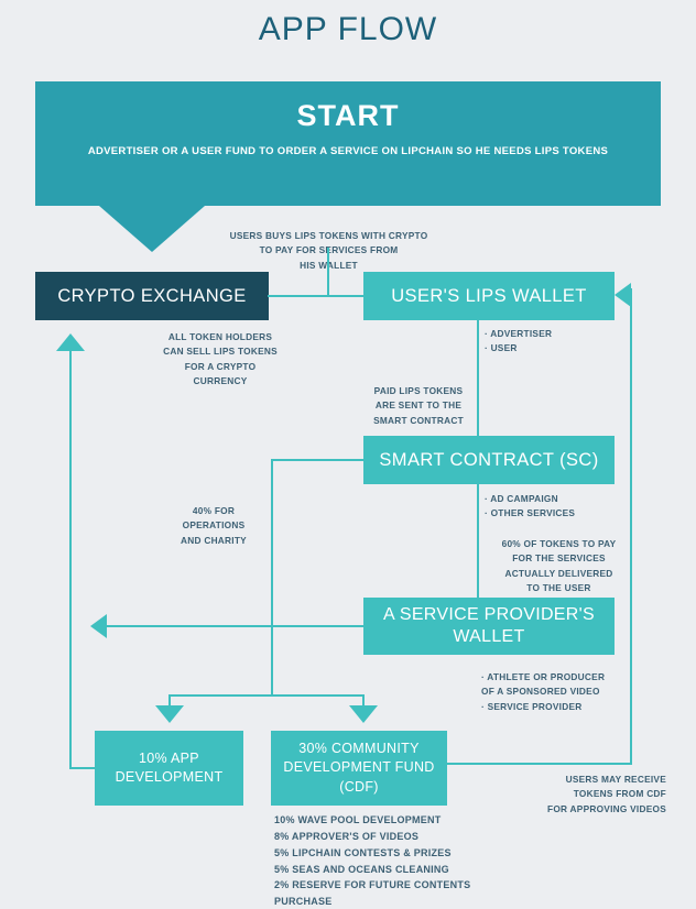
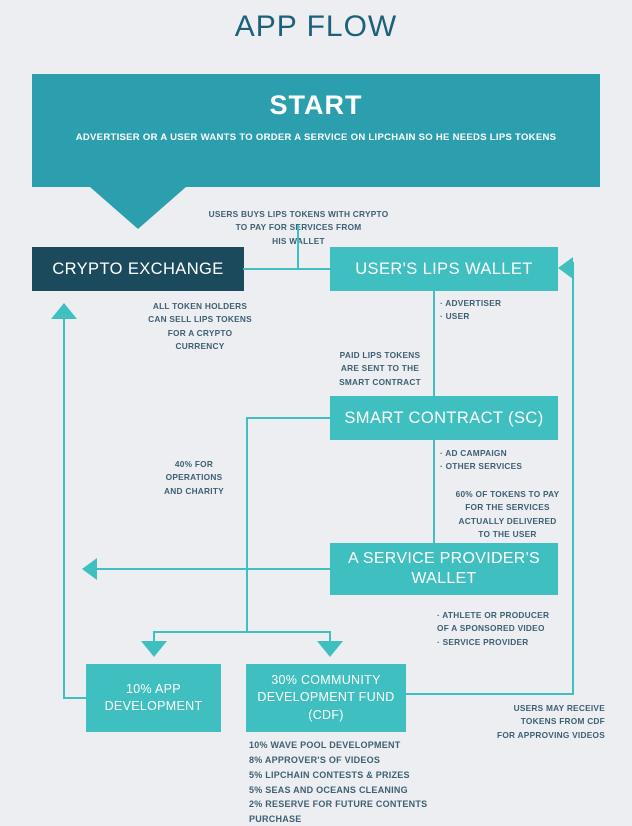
  APP FLOW
  START
- ADVERTISER OR A USER FUND TO ORDER A SERVICE ON LIPCHAIN SO HE NEEDS LIPS TOKENS
+ ADVERTISER OR A USER WANTS TO ORDER A SERVICE ON LIPCHAIN SO HE NEEDS LIPS TOKENS
  USERS BUYS LIPS TOKENS WITH CRYPTO
  TO PAY FOR SRVICES FROM
  HIS WALLET
  CRYPTO EXCHANGE
  USER'S LIPS WALLET
  ALL TOKEN HOLDERS
  CAN SELL LIPS TOKENS
  FOR A CRYPTO
  CURRENCY
  · ADVERTISER
  · USER
  PAID LIPS TOKENS
  ARE SENT TO THE
  SMART CONTRACT
  SMART CONTRACT (SC)
  40% FOR
  OPERATIONS
  AND CHARITY
  · AD CAMPAIGN
  · OTHER SERVICES
  60% OF TOKENS TO PAY
  FOR THE SERVICES
  ACTUALLY DELIVERED
  TO THE USER
  A SERVICE PROVIDER'S
  WALLET
  · ATHLETE OR PRODUCER
  OF A SPONSORED VIDEO
  · SERVICE PROVIDER
  10% APP
  DEVELOPMENT
  30% COMMUNITY
  DEVELOPMENT FUND
  (CDF)
  10% WAVE POOL DEVELOPMENT
  8% APPROVER'S OF VIDEOS
  5% LIPCHAIN CONTESTS & PRIZES
  5% SEAS AND OCEANS CLEANING
  2% RESERVE FOR FUTURE CONTENTS
  PURCHASE
  USERS MAY RECEIVE
  TOKENS FROM CDF
  FOR APPROVING VIDEOS
